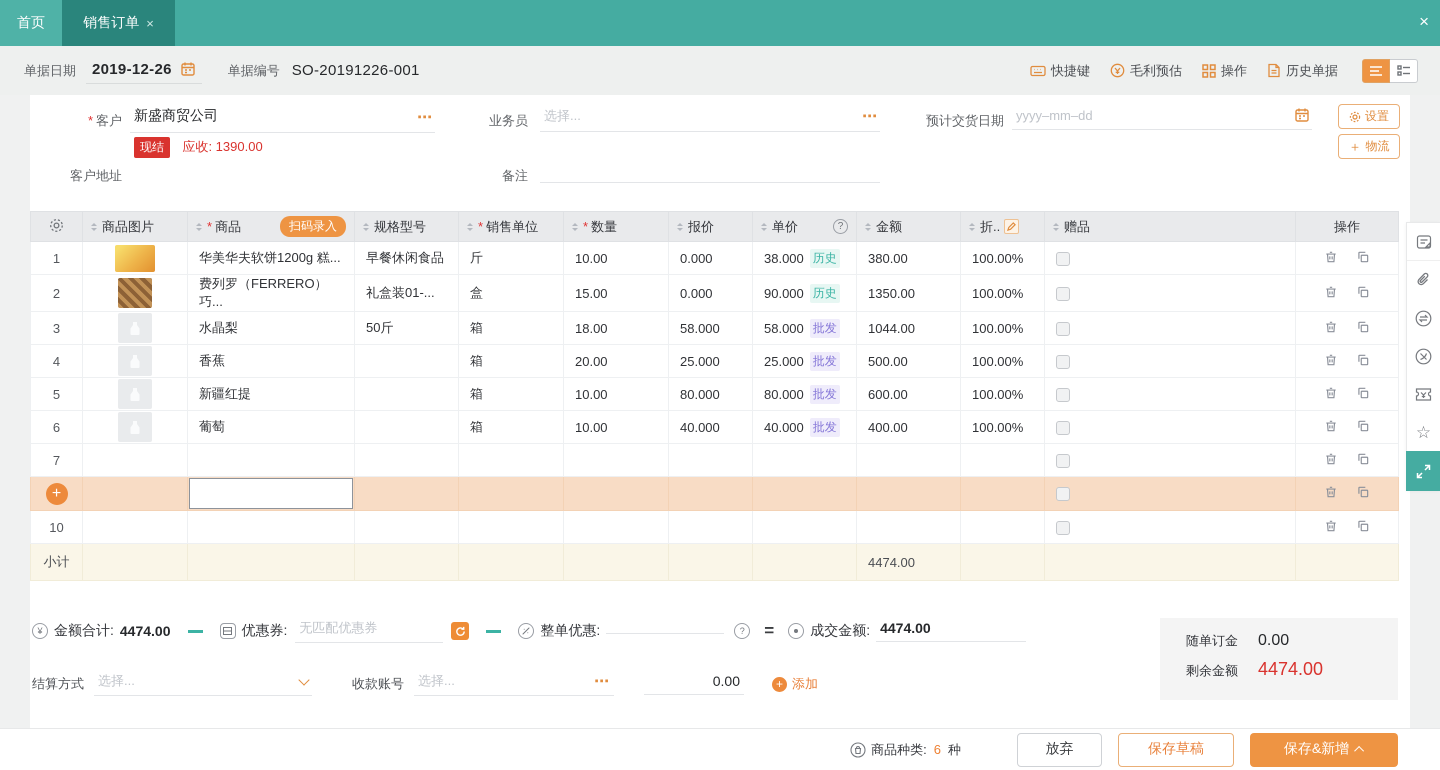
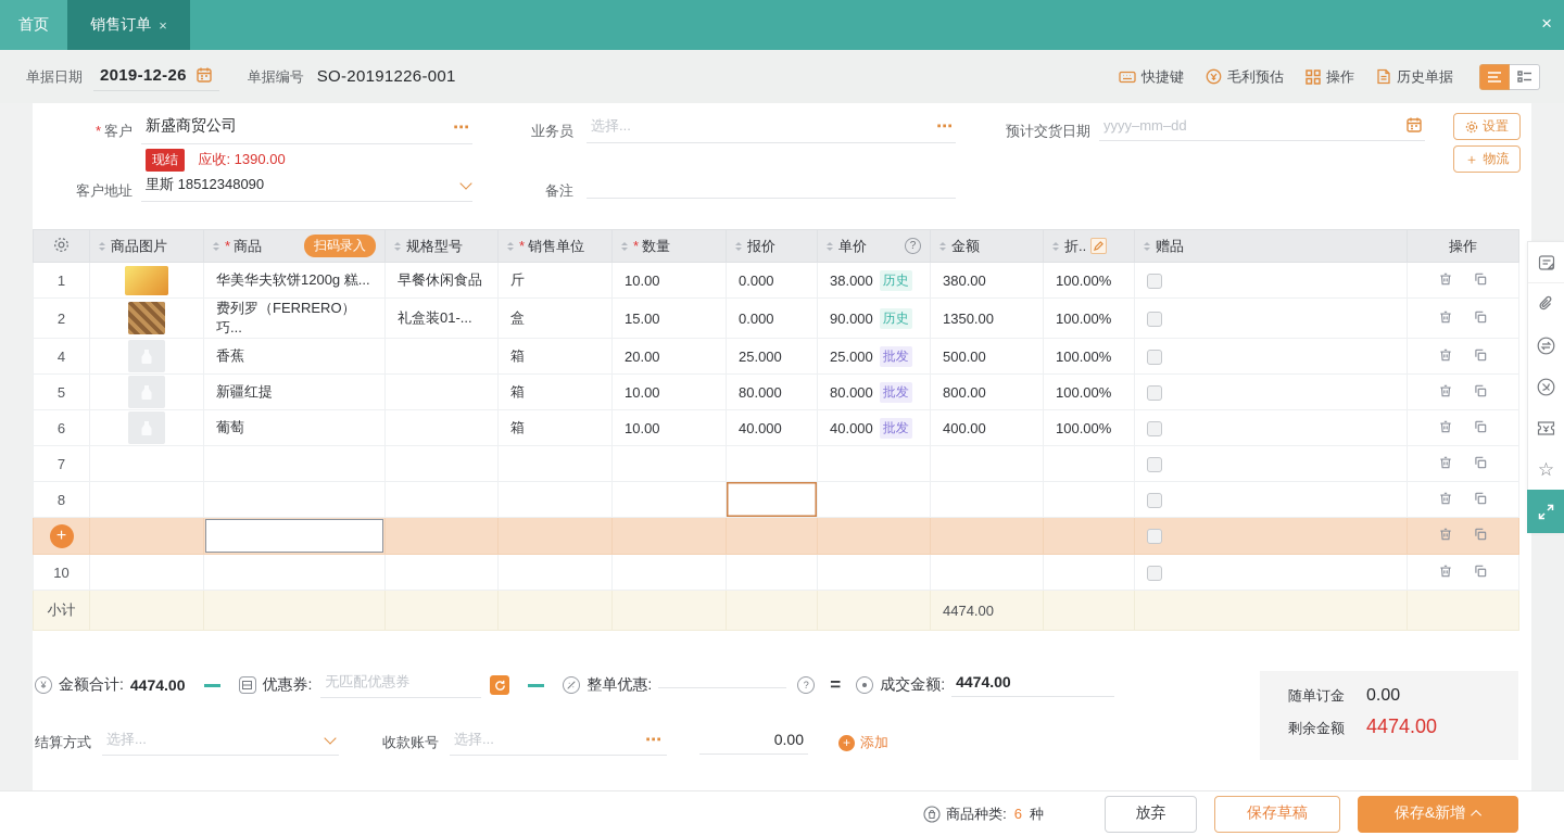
  首页
  销售订单
  ×
  ×
  单据日期
  2019-12-26
  单据编号
  SO-20191226-001
  快捷键
  毛利预估
  操作
  历史单据
  * 客户
  新盛商贸公司
  ⋯
  业务员
  选择...
  ⋯
  预计交货日期
  yyyy–mm–dd
  设置
  ＋
  物流
  现结 应收: 1390.00
  客户地址
+ 里斯 18512348090
  备注
  	商品图片	* 商品 扫码录入	规格型号	* 销售单位	* 数量	报价	单价 ?	金额	折..	赠品	操作
  1		华美华夫软饼1200g 糕...	早餐休闲食品	斤	10.00	0.000	38.000 历史	380.00	100.00%
  2		费列罗（FERRERO）巧...	礼盒装01-...	盒	15.00	0.000	90.000 历史	1350.00	100.00%
- 3		水晶梨	50斤	箱	18.00	58.000	58.000 批发	1044.00	100.00%
  4		香蕉		箱	20.00	25.000	25.000 批发	500.00	100.00%
- 5		新疆红提		箱	10.00	80.000	80.000 批发	600.00	100.00%
+ 5		新疆红提		箱	10.00	80.000	80.000 批发	800.00	100.00%
  6		葡萄		箱	10.00	40.000	40.000 批发	400.00	100.00%
  7
+ 8
  +
  10
  小计								4474.00
  ¥
  金额合计:
  4474.00
  优惠券:
  无匹配优惠券
  整单优惠:
  ?
  =
  成交金额:
  4474.00
  结算方式
  选择...
  收款账号
  选择...
  ⋯
  0.00
  +
  添加
  随单订金
  0.00
  剩余金额
  4474.00
  商品种类:
  6
  种
  放弃
  保存草稿
  保存&新增
  ☆
